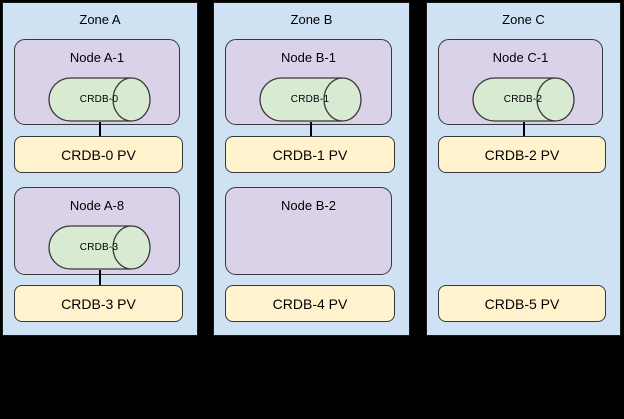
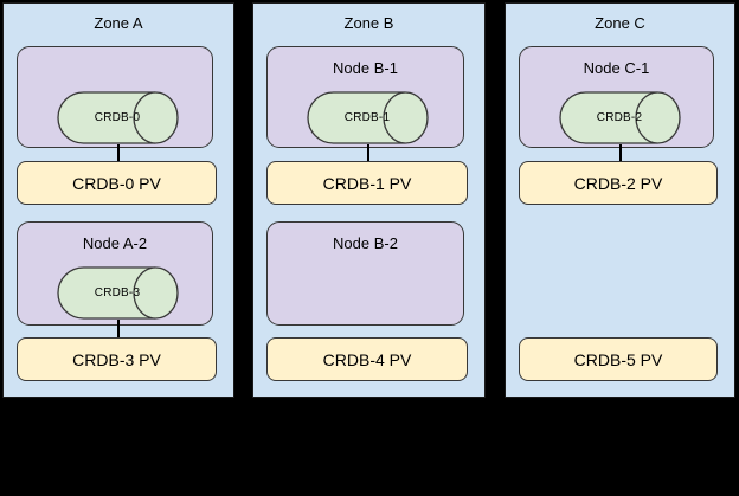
  Zone A
- Node A-1
  CRDB-0
  CRDB-0 PV
- Node A-8
+ Node A-2
  CRDB-3
  CRDB-3 PV
  Zone B
  Node B-1
  CRDB-1
  CRDB-1 PV
  Node B-2
  CRDB-4 PV
  Zone C
  Node C-1
  CRDB-2
  CRDB-2 PV
  CRDB-5 PV
